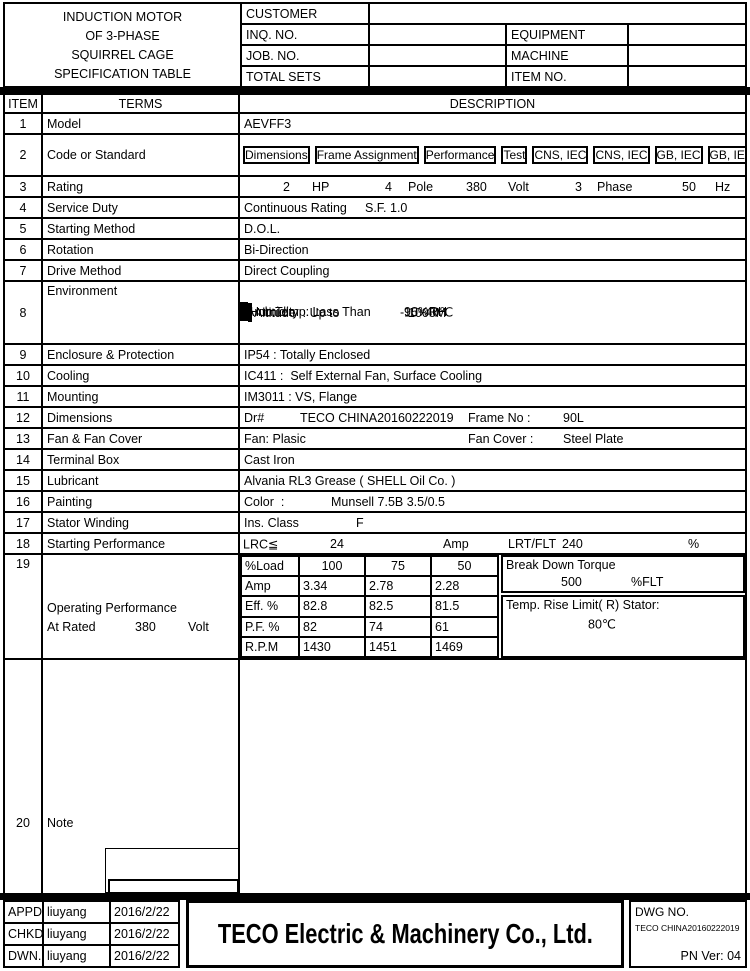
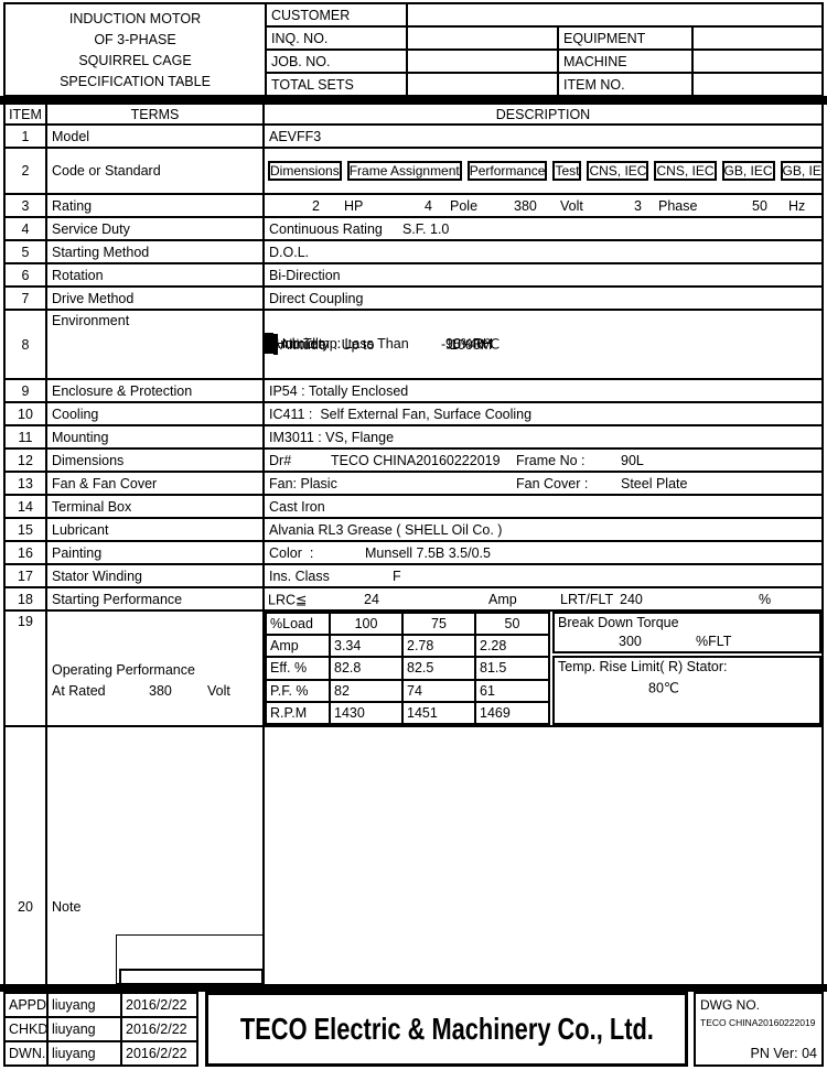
  INDUCTION MOTOR
  OF 3-PHASE
  SQUIRREL CAGE
  SPECIFICATION TABLE
  CUSTOMER
  INQ. NO.
  EQUIPMENT
  JOB. NO.
  MACHINE
  TOTAL SETS
  ITEM NO.
  ITEM
  TERMS
  DESCRIPTION
  1
  Model
  AEVFF3
  2
  Code or Standard
  Dimensions
  Frame Assignment
  Performance
  Test
  CNS, IEC
  CNS, IEC
  GB, IEC
  GB, IE
  3
  Rating
  2
  HP
  4
  Pole
  380
  Volt
  3
  Phase
  50
  Hz
  4
  Service Duty
  Continuous Rating
  S.F. 1.0
  5
  Starting Method
  D.O.L.
  6
  Rotation
  Bi-Direction
  7
  Drive Method
  Direct Coupling
  8
  Environment
  mb.Temp. :
  -15~40℃
  Humidity : Lass Than
  90%RH
  Altitude : Up to
  1000M
  9
  Enclosure & Protection
  IP54 : Totally Enclosed
  10
  Cooling
  IC411 : Self External Fan, Surface Cooling
  11
  Mounting
  IM3011 : VS, Flange
  12
  Dimensions
  Dr#
  TECO CHINA20160222019
  Frame No :
  90L
  13
  Fan & Fan Cover
  Fan: Plasic
  Fan Cover :
  Steel Plate
  14
  Terminal Box
  Cast Iron
  15
  Lubricant
  Alvania RL3 Grease ( SHELL Oil Co. )
  16
  Painting
  Color :
  Munsell 7.5B 3.5/0.5
  17
  Stator Winding
  Ins. Class
  F
  18
  Starting Performance
  LRC≦
  24
  Amp
  LRT/FLT
  240
  %
  19
  Operating Performance
  At Rated
  380
  Volt
  %Load
  100
  75
  50
  Amp
  3.34
  2.78
  2.28
  Eff. %
  82.8
  82.5
  81.5
  P.F. %
  82
  74
  61
  R.P.M
  1430
  1451
  1469
  Break Down Torque
- 500
+ 300
  %FLT
  Temp. Rise Limit( R) Stator:
  80℃
  20
  Note
  APPD
  liuyang
  2016/2/22
  CHKD
  liuyang
  2016/2/22
  DWN.
  liuyang
  2016/2/22
  TECO Electric & Machinery Co., Ltd.
  DWG NO.
  TECO CHINA20160222019
  PN Ver: 04
